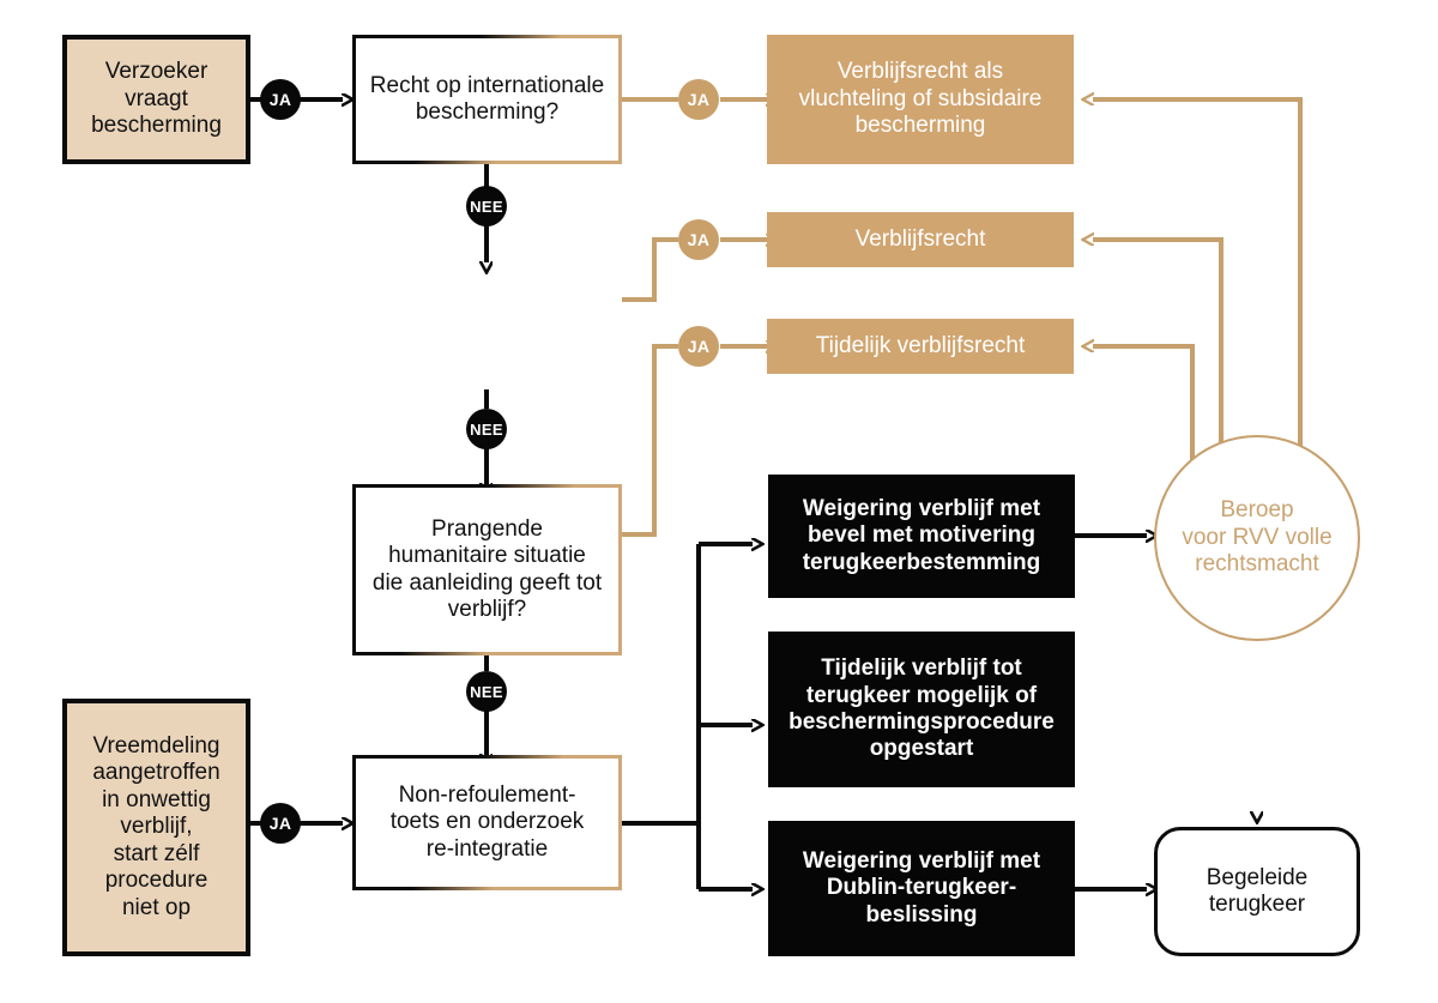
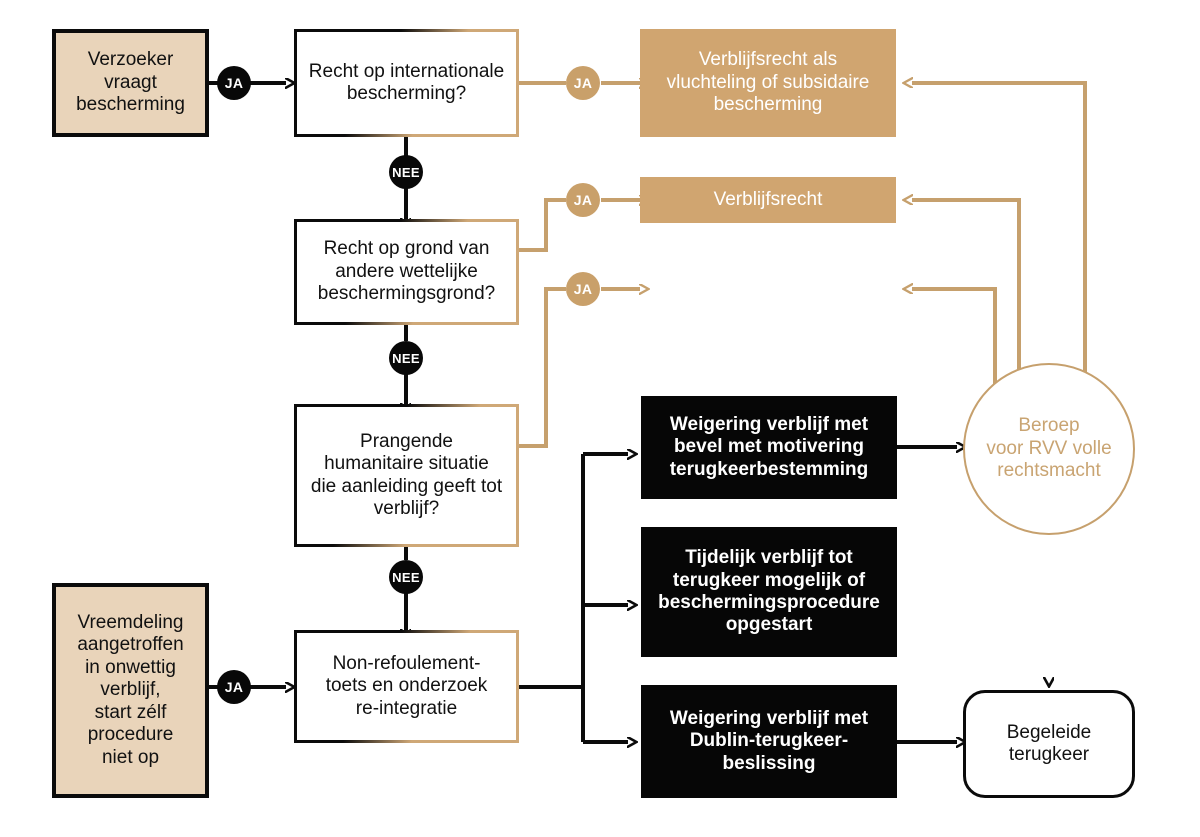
  Verzoeker
  vraagt
  bescherming
  Recht op internationale
  bescherming?
  Verblijfsrecht als
  vluchteling of subsidaire
  bescherming
+ Recht op grond van
+ andere wettelijke
+ beschermingsgrond?
  Verblijfsrecht
- Tijdelijk verblijfsrecht
  Prangende
  humanitaire situatie
  die aanleiding geeft tot
  verblijf?
  Weigering verblijf met
  bevel met motivering
  terugkeerbestemming
  Tijdelijk verblijf tot
  terugkeer mogelijk of
  beschermingsprocedure
  opgestart
  Vreemdeling
  aangetroffen
  in onwettig
  verblijf,
  start zélf
  procedure
  niet op
  Non-refoulement-
  toets en onderzoek
  re-integratie
  Weigering verblijf met
  Dublin-terugkeer-
  beslissing
  Beroep
  voor RVV volle
  rechtsmacht
  Begeleide
  terugkeer
  JA
  JA
  NEE
  JA
  JA
  NEE
  NEE
  JA
